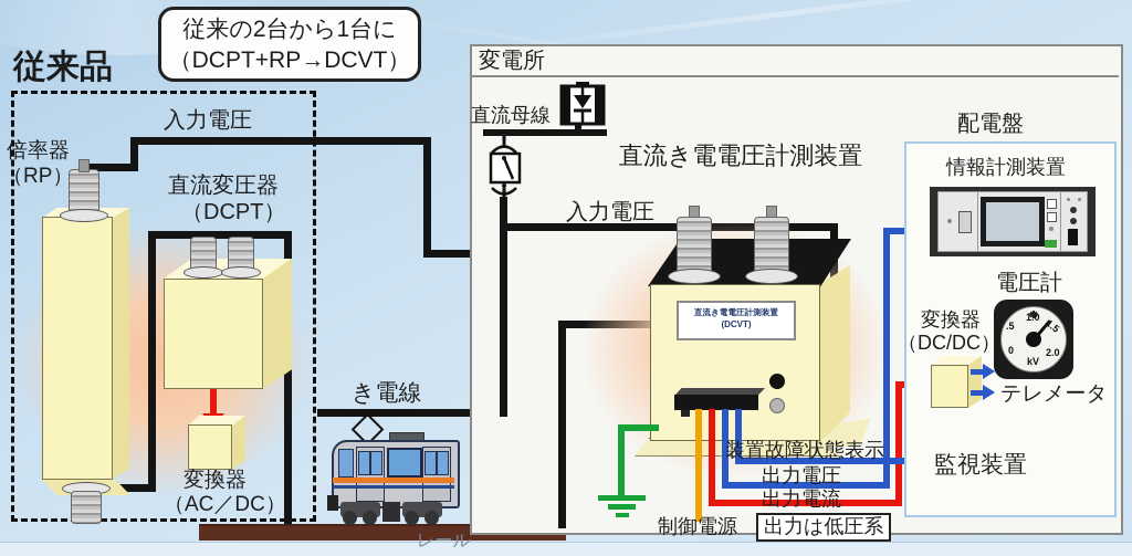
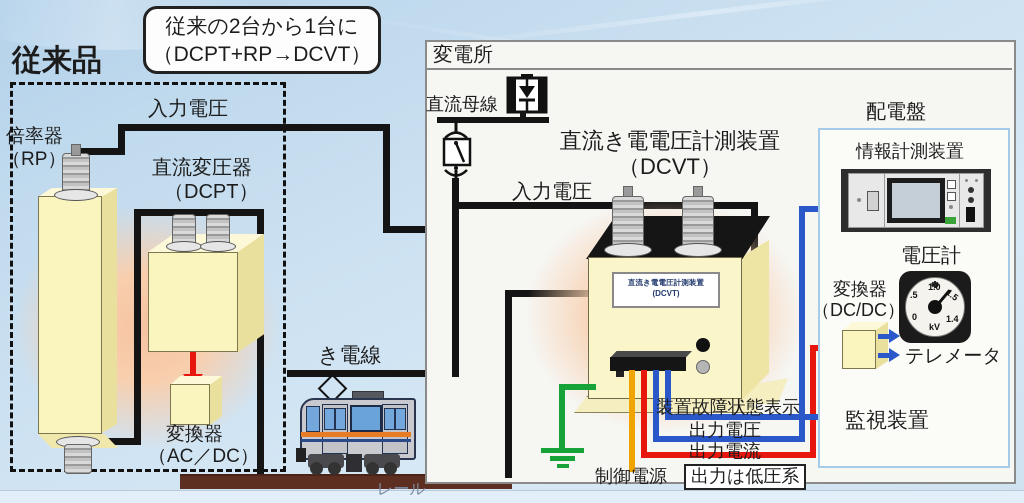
  従来品
  従来の2台から1台に
  （DCPT+RP→DCVT）
  入力電圧
  倍率器
  （RP）
  直流変圧器
  （DCPT）
  変換器
  （AC／DC）
  き電線
  レール
  変電所
  直流母線
  入力電圧
  直流き電電圧計測装置
+ （DCVT）
  直流き電電圧計測装置
  (DCVT)
  装置故障状態表示
  出力電圧
  出力電流
  制御電源
  出力は低圧系
  配電盤
  情報計測装置
  電圧計
  .5
  1.0
  0
- 2.0
+ 1.4
  kV
  変換器
  （DC/DC）
  テレメータ
  監視装置
